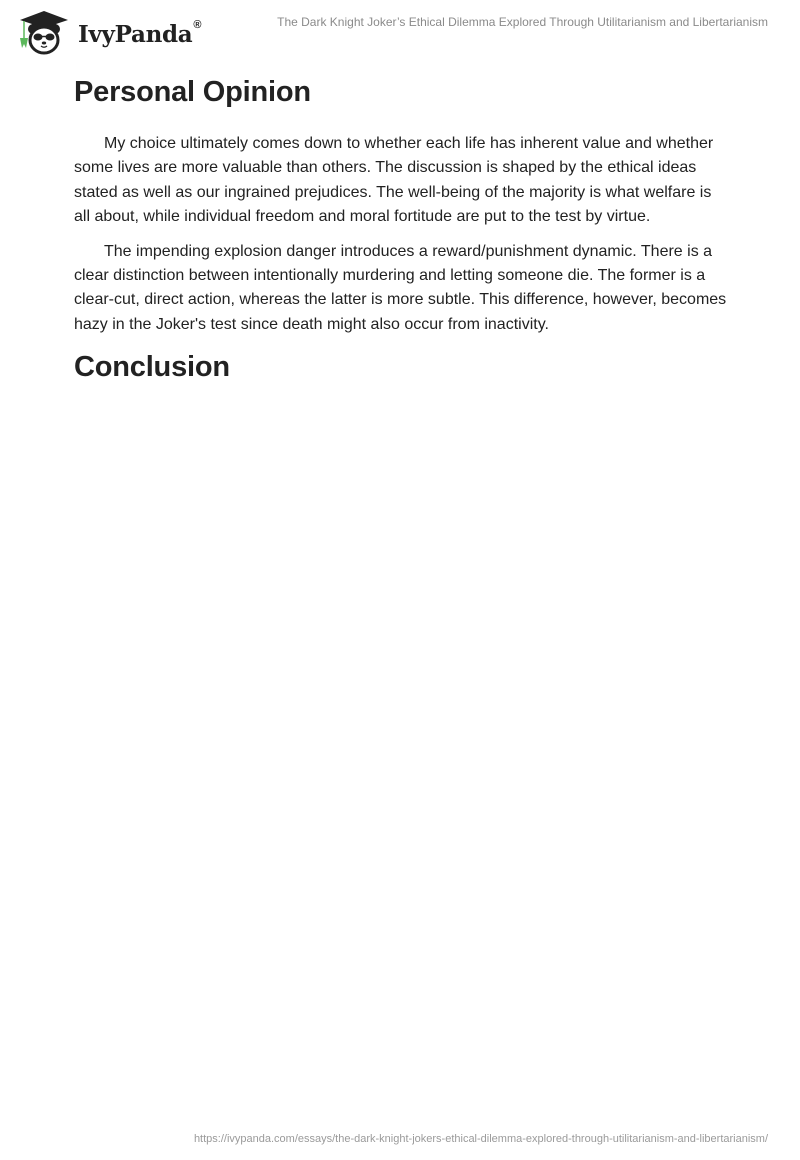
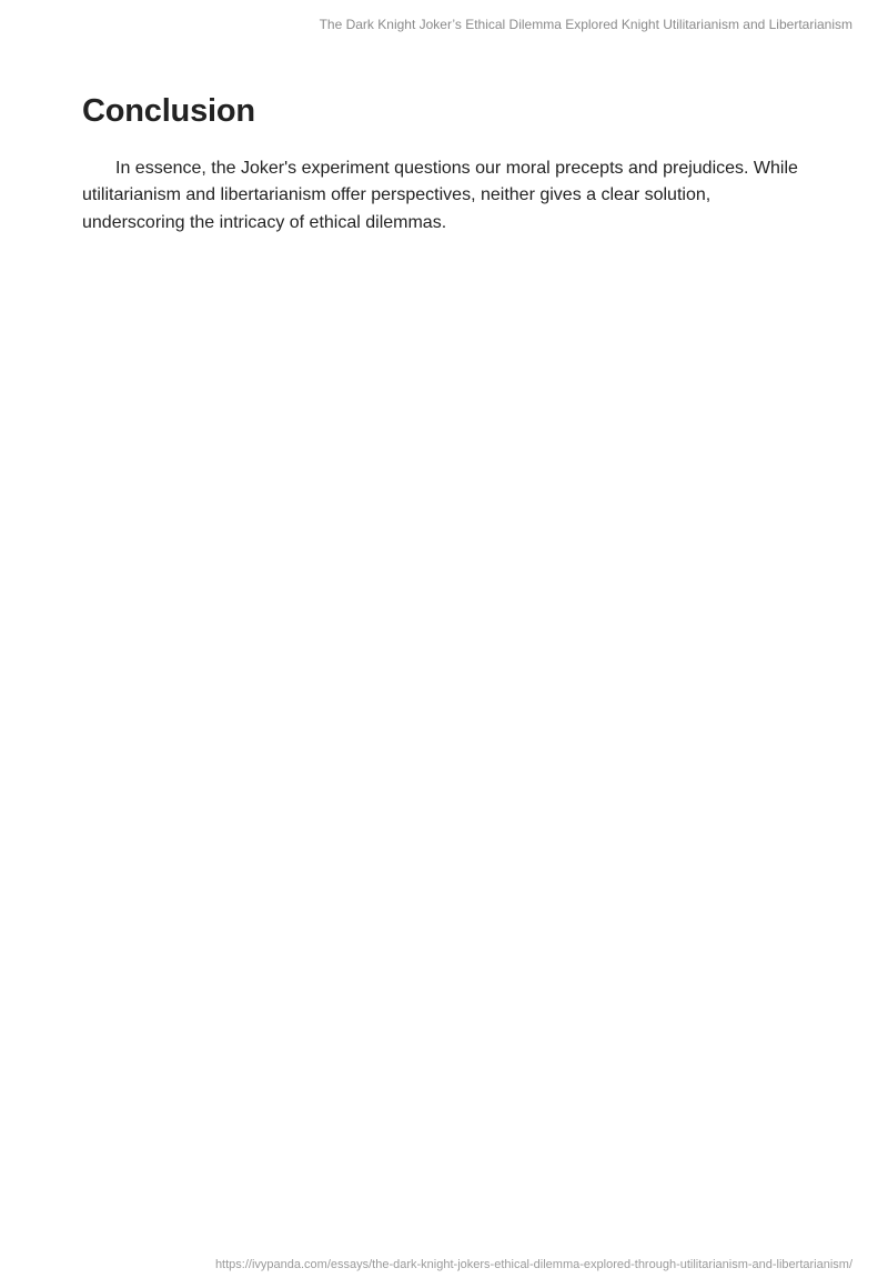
- IvyPanda®
- The Dark Knight Joker’s Ethical Dilemma Explored Through Utilitarianism and Libertarianism
+ The Dark Knight Joker’s Ethical Dilemma Explored Knight Utilitarianism and Libertarianism
- Personal Opinion
- My choice ultimately comes down to whether each life has inherent value and whether some lives are more valuable than others. The discussion is shaped by the ethical ideas stated as well as our ingrained prejudices. The well-being of the majority is what welfare is all about, while individual freedom and moral fortitude are put to the test by virtue.
- The impending explosion danger introduces a reward/punishment dynamic. There is a clear distinction between intentionally murdering and letting someone die. The former is a clear-cut, direct action, whereas the latter is more subtle. This difference, however, becomes hazy in the Joker's test since death might also occur from inactivity.
  Conclusion
+ In essence, the Joker's experiment questions our moral precepts and prejudices. While utilitarianism and libertarianism offer perspectives, neither gives a clear solution, underscoring the intricacy of ethical dilemmas.
  https://ivypanda.com/essays/the-dark-knight-jokers-ethical-dilemma-explored-through-utilitarianism-and-libertarianism/
